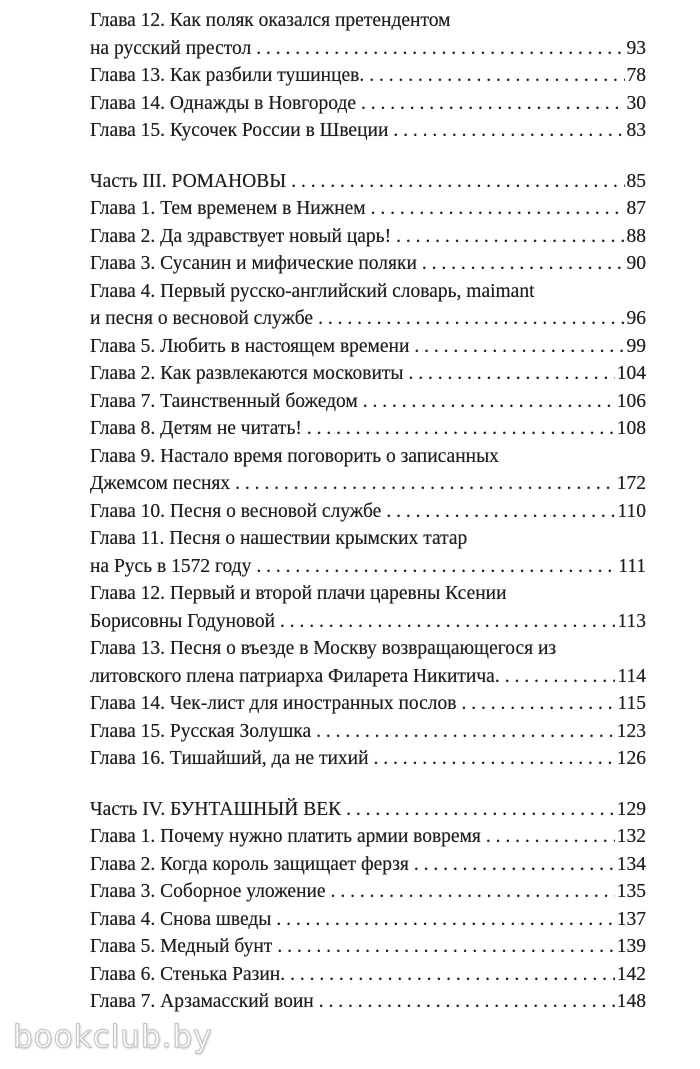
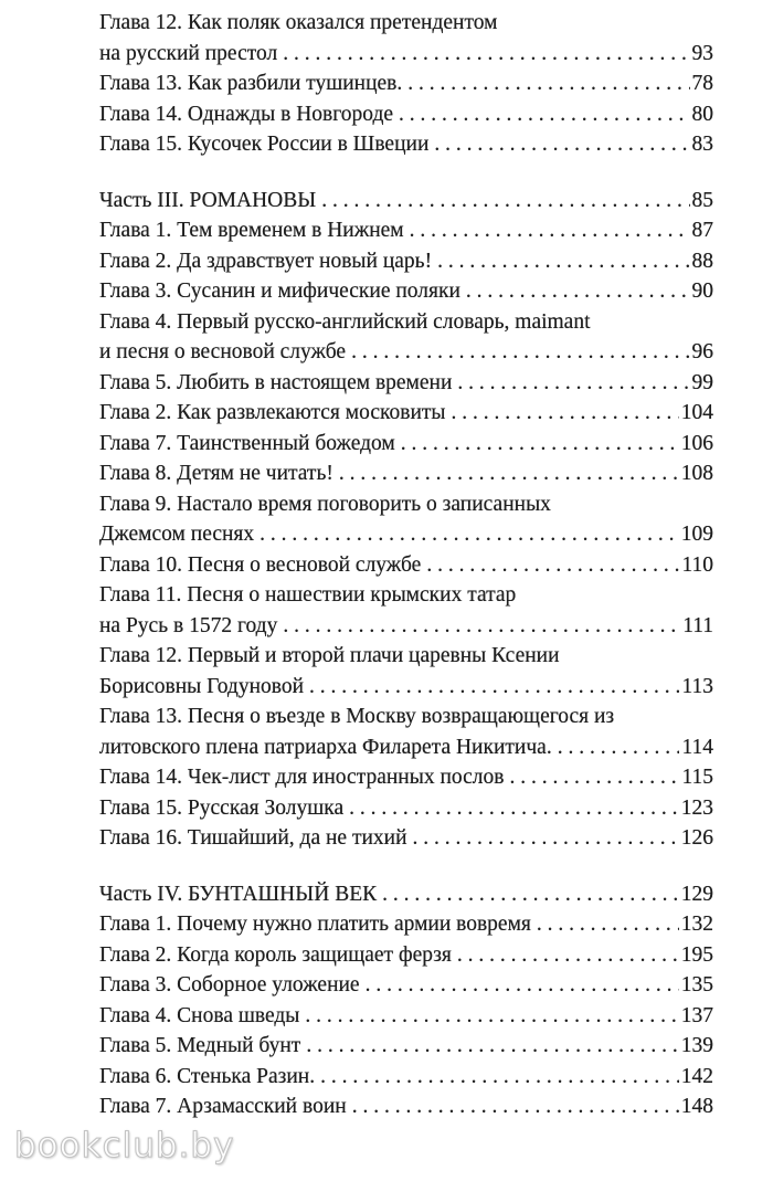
  Глава 12. Как поляк оказался претендентом
  на русский престол
  93
  Глава 13. Как разбили тушинцев.
  78
  Глава 14. Однажды в Новгороде
- 30
+ 80
  Глава 15. Кусочек России в Швеции
  83
  Часть III. РОМАНОВЫ
  85
  Глава 1. Тем временем в Нижнем
  87
  Глава 2. Да здравствует новый царь!
  88
  Глава 3. Сусанин и мифические поляки
  90
  Глава 4. Первый русско-английский словарь, maimant
  и песня о весновой службе
  96
  Глава 5. Любить в настоящем времени
  99
  Глава 2. Как развлекаются московиты
  104
  Глава 7. Таинственный божедом
  106
  Глава 8. Детям не читать!
  108
  Глава 9. Настало время поговорить о записанных
  Джемсом песнях
- 172
+ 109
  Глава 10. Песня о весновой службе
  110
  Глава 11. Песня о нашествии крымских татар
  на Русь в 1572 году
  111
  Глава 12. Первый и второй плачи царевны Ксении
  Борисовны Годуновой
  113
  Глава 13. Песня о въезде в Москву возвращающегося из
  литовского плена патриарха Филарета Никитича.
  114
  Глава 14. Чек-лист для иностранных послов
  115
  Глава 15. Русская Золушка
  123
  Глава 16. Тишайший, да не тихий
  126
  Часть IV. БУНТАШНЫЙ ВЕК
  129
  Глава 1. Почему нужно платить армии вовремя
  132
  Глава 2. Когда король защищает ферзя
- 134
+ 195
  Глава 3. Соборное уложение
  135
  Глава 4. Снова шведы
  137
  Глава 5. Медный бунт
  139
  Глава 6. Стенька Разин.
  142
  Глава 7. Арзамасский воин
  148
  bookclub.by
